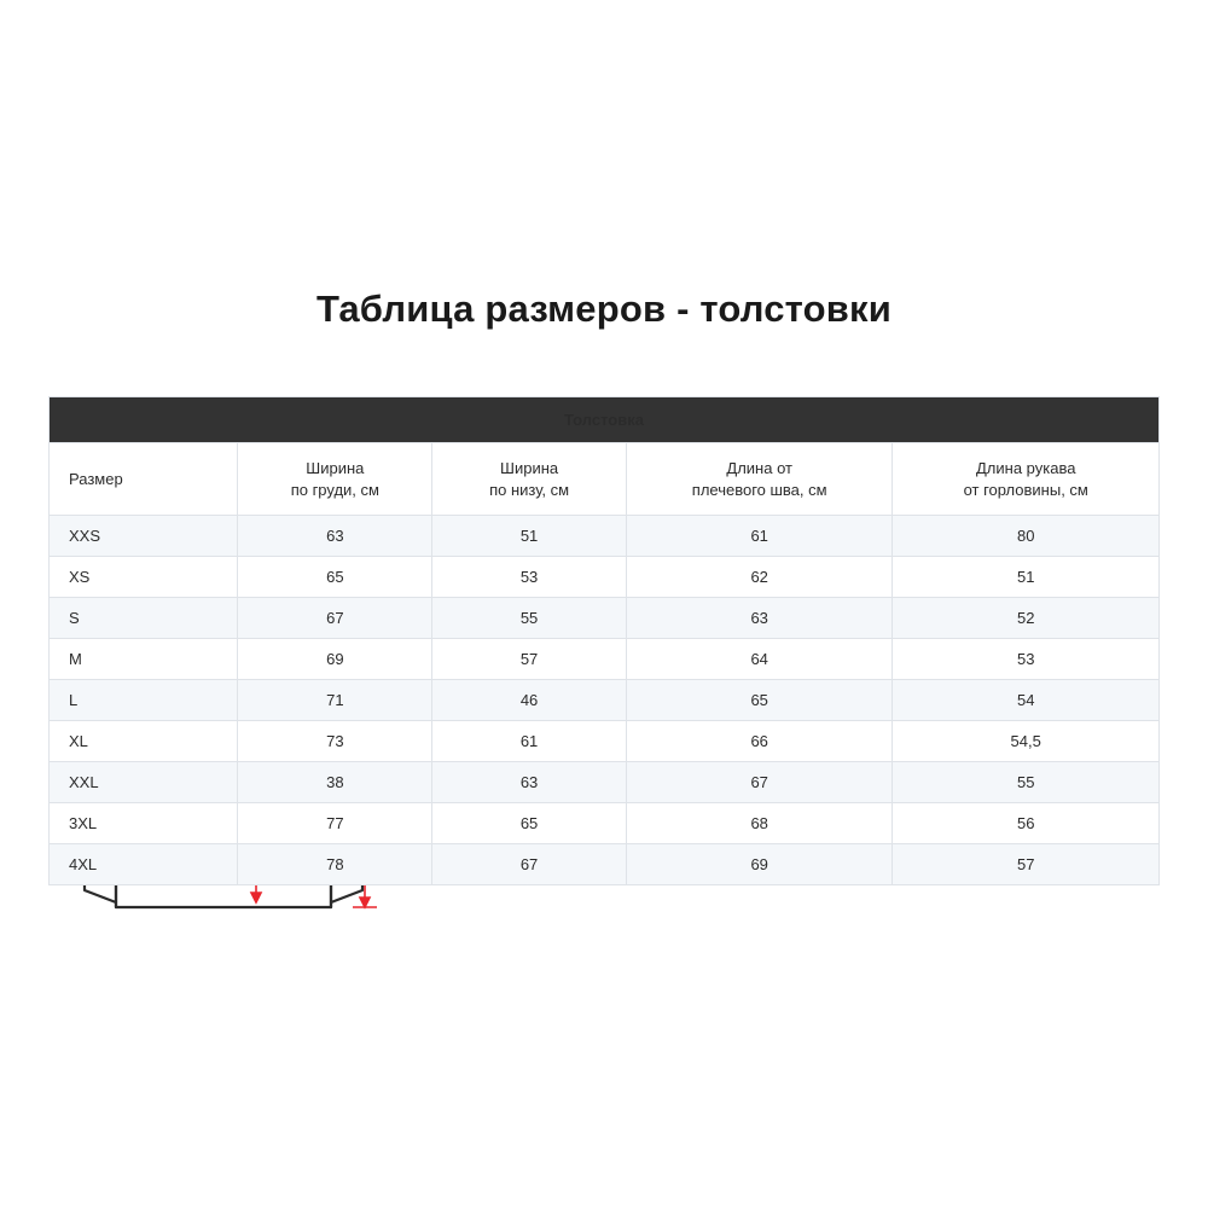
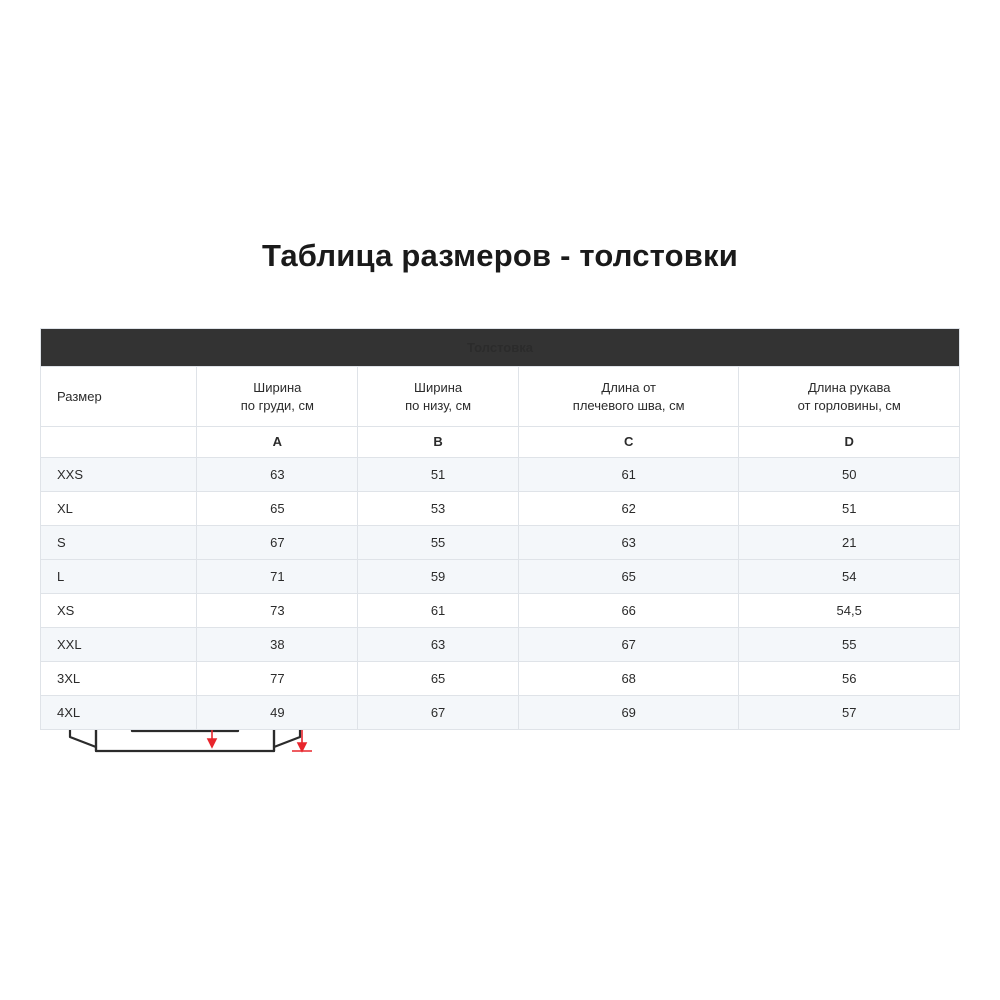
  Таблица размеров - толстовки
  Размер	Ширина по груди, см	Ширина по низу, см	Длина от плечевого шва, см	Длина рукава от горловины, см
+ 	A	B	C	D
- XXS	63	51	61	80
+ XXS	63	51	61	50
- XS	65	53	62	51
+ XL	65	53	62	51
- S	67	55	63	52
+ S	67	55	63	21
- M	69	57	64	53
- L	71	46	65	54
+ L	71	59	65	54
- XL	73	61	66	54,5
+ XS	73	61	66	54,5
  XXL	38	63	67	55
  3XL	77	65	68	56
- 4XL	78	67	69	57
+ 4XL	49	67	69	57
